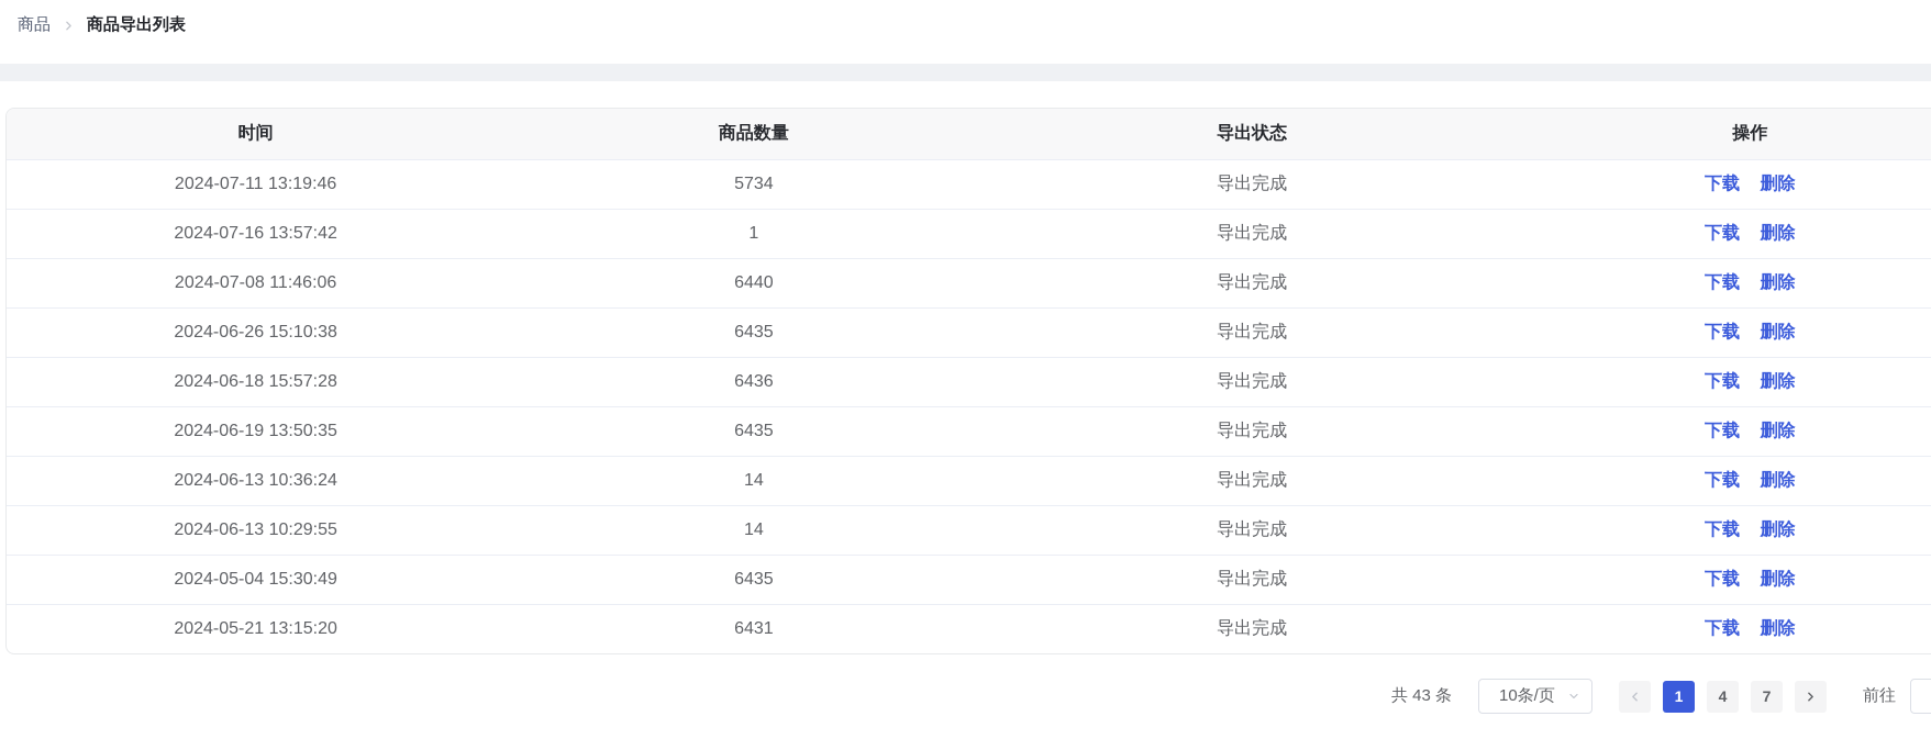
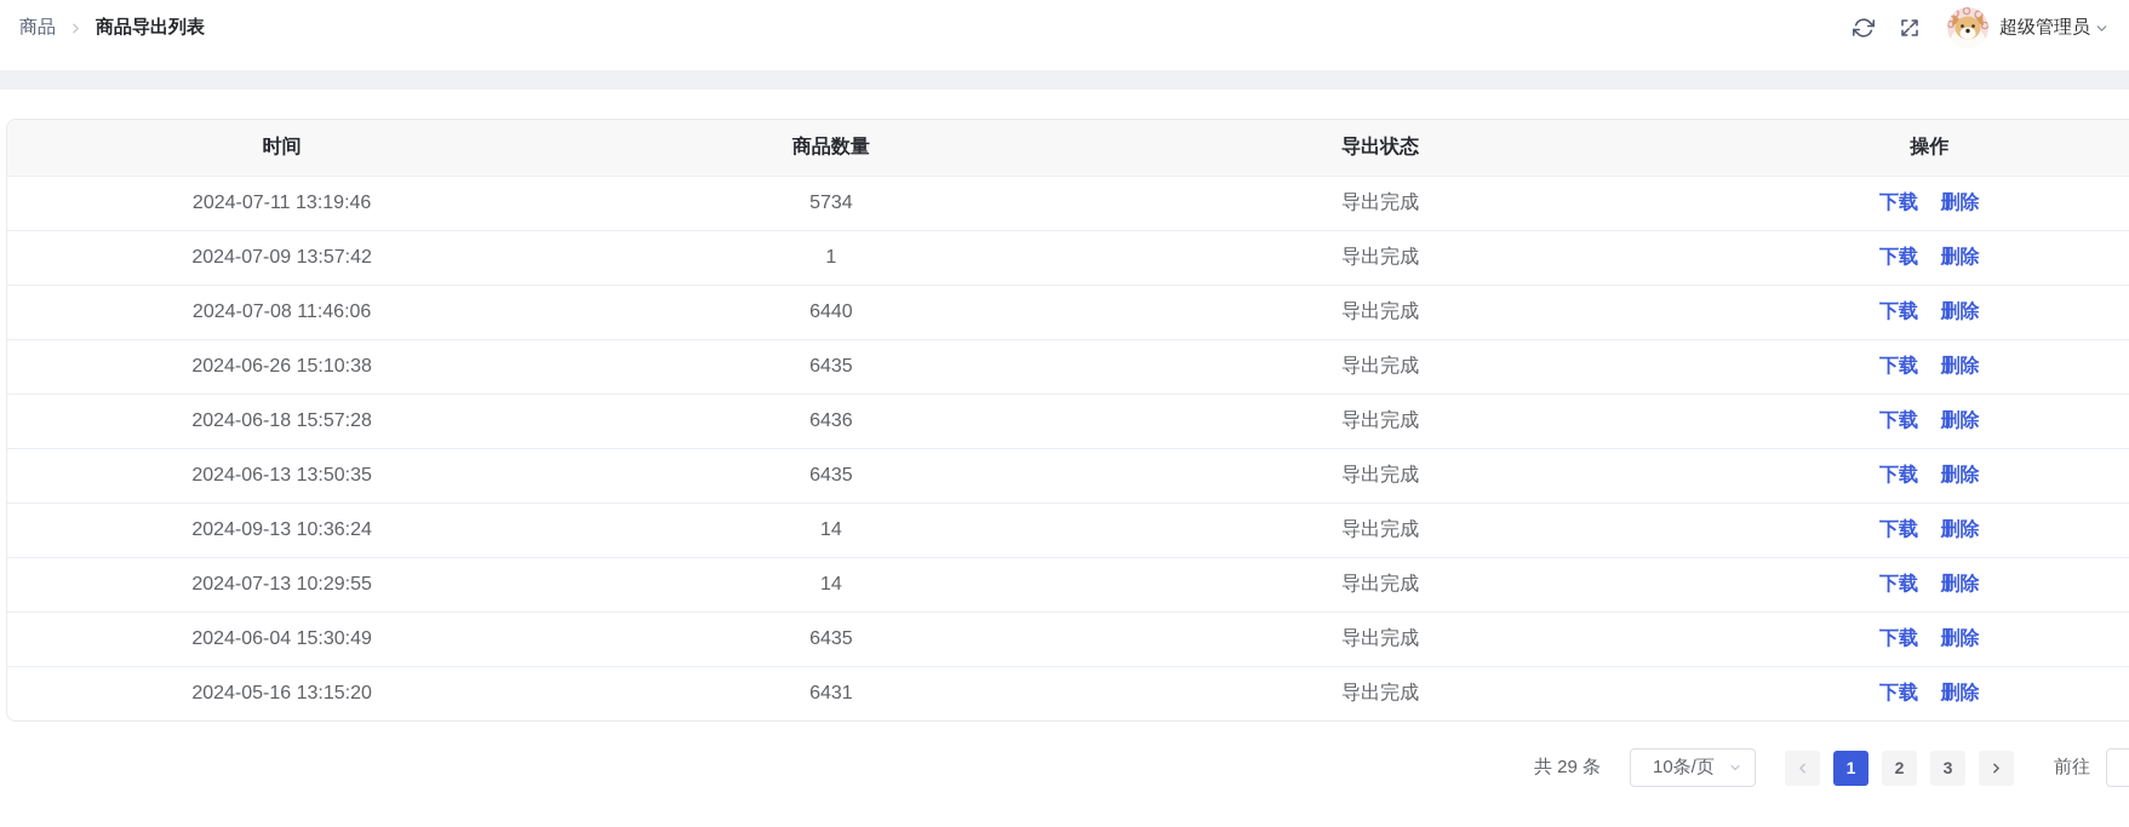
  商品
  商品导出列表
+ 超级管理员
  时间	商品数量	导出状态	操作
  2024-07-11 13:19:46	5734	导出完成	下载 删除
- 2024-07-16 13:57:42	1	导出完成	下载 删除
+ 2024-07-09 13:57:42	1	导出完成	下载 删除
  2024-07-08 11:46:06	6440	导出完成	下载 删除
  2024-06-26 15:10:38	6435	导出完成	下载 删除
  2024-06-18 15:57:28	6436	导出完成	下载 删除
- 2024-06-19 13:50:35	6435	导出完成	下载 删除
+ 2024-06-13 13:50:35	6435	导出完成	下载 删除
- 2024-06-13 10:36:24	14	导出完成	下载 删除
+ 2024-09-13 10:36:24	14	导出完成	下载 删除
- 2024-06-13 10:29:55	14	导出完成	下载 删除
+ 2024-07-13 10:29:55	14	导出完成	下载 删除
- 2024-05-04 15:30:49	6435	导出完成	下载 删除
+ 2024-06-04 15:30:49	6435	导出完成	下载 删除
- 2024-05-21 13:15:20	6431	导出完成	下载 删除
+ 2024-05-16 13:15:20	6431	导出完成	下载 删除
- 共 43 条
+ 共 29 条
  10条/页
  1
- 4
+ 2
- 7
+ 3
  前往
